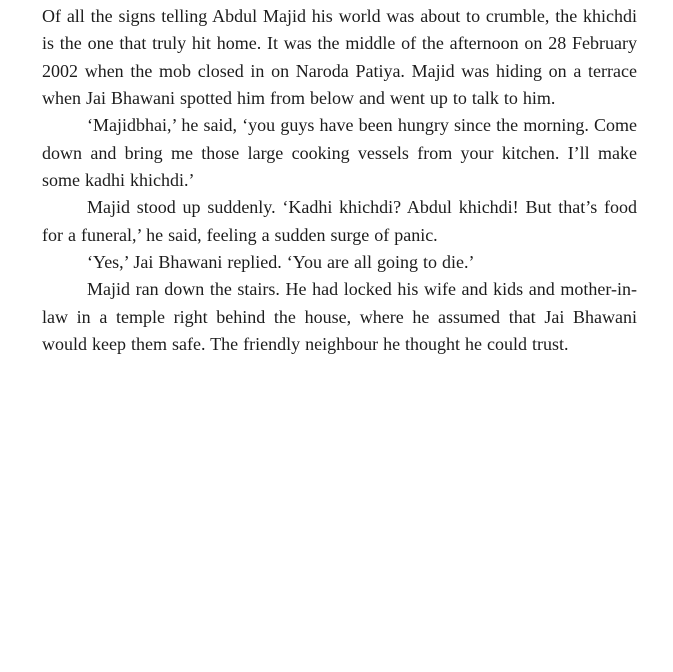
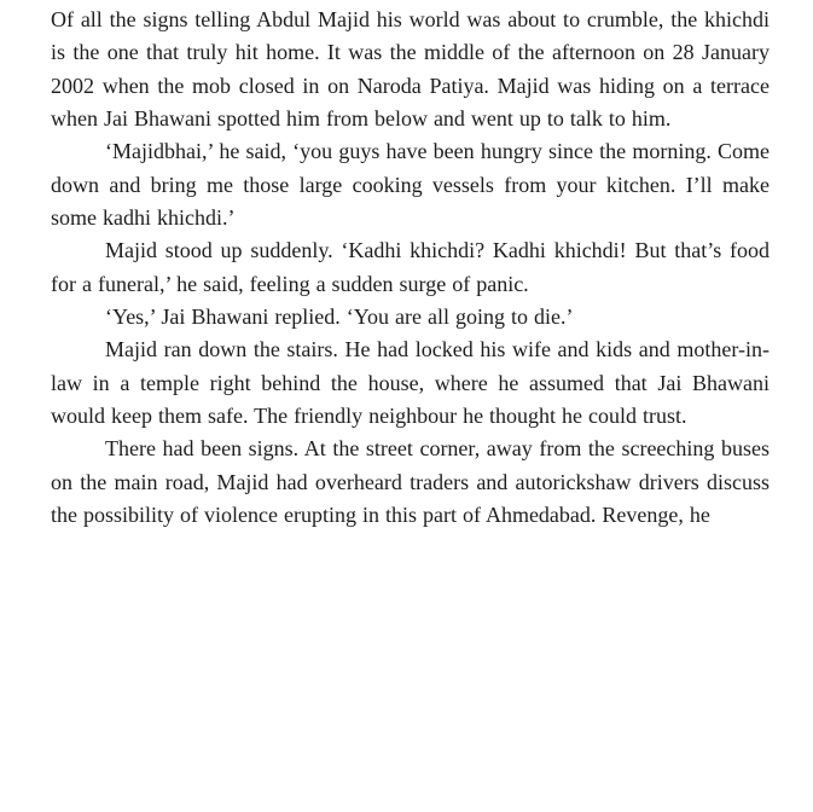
- Of all the signs telling Abdul Majid his world was about to crumble, the khichdi is the one that truly hit home. It was the middle of the afternoon on 28 February 2002 when the mob closed in on Naroda Patiya. Majid was hiding on a terrace when Jai Bhawani spotted him from below and went up to talk to him.
+ Of all the signs telling Abdul Majid his world was about to crumble, the khichdi is the one that truly hit home. It was the middle of the afternoon on 28 January 2002 when the mob closed in on Naroda Patiya. Majid was hiding on a terrace when Jai Bhawani spotted him from below and went up to talk to him.
  ‘Majidbhai,’ he said, ‘you guys have been hungry since the morning. Come down and bring me those large cooking vessels from your kitchen. I’ll make some kadhi khichdi.’
- Majid stood up suddenly. ‘Kadhi khichdi? Abdul khichdi! But that’s food for a funeral,’ he said, feeling a sudden surge of panic.
+ Majid stood up suddenly. ‘Kadhi khichdi? Kadhi khichdi! But that’s food for a funeral,’ he said, feeling a sudden surge of panic.
  ‘Yes,’ Jai Bhawani replied. ‘You are all going to die.’
  Majid ran down the stairs. He had locked his wife and kids and mother-in-law in a temple right behind the house, where he assumed that Jai Bhawani would keep them safe. The friendly neighbour he thought he could trust.
+ There had been signs. At the street corner, away from the screeching buses on the main road, Majid had overheard traders and autorickshaw drivers discuss the possibility of violence erupting in this part of Ahmedabad. Revenge, he
